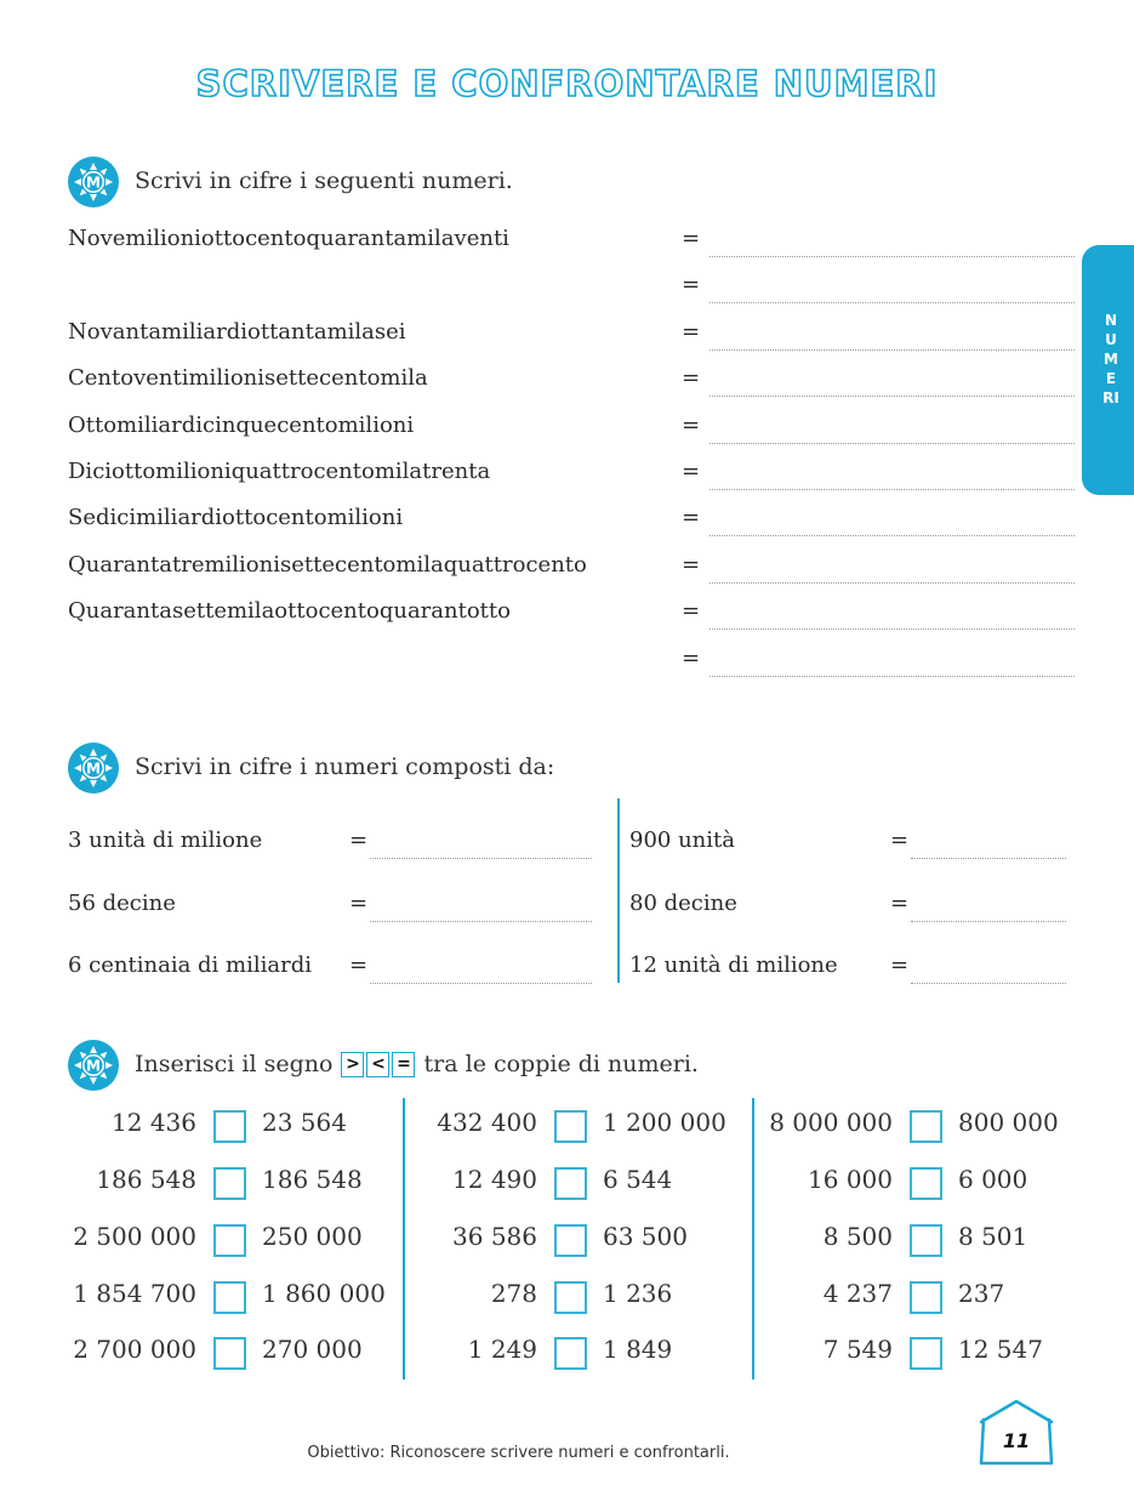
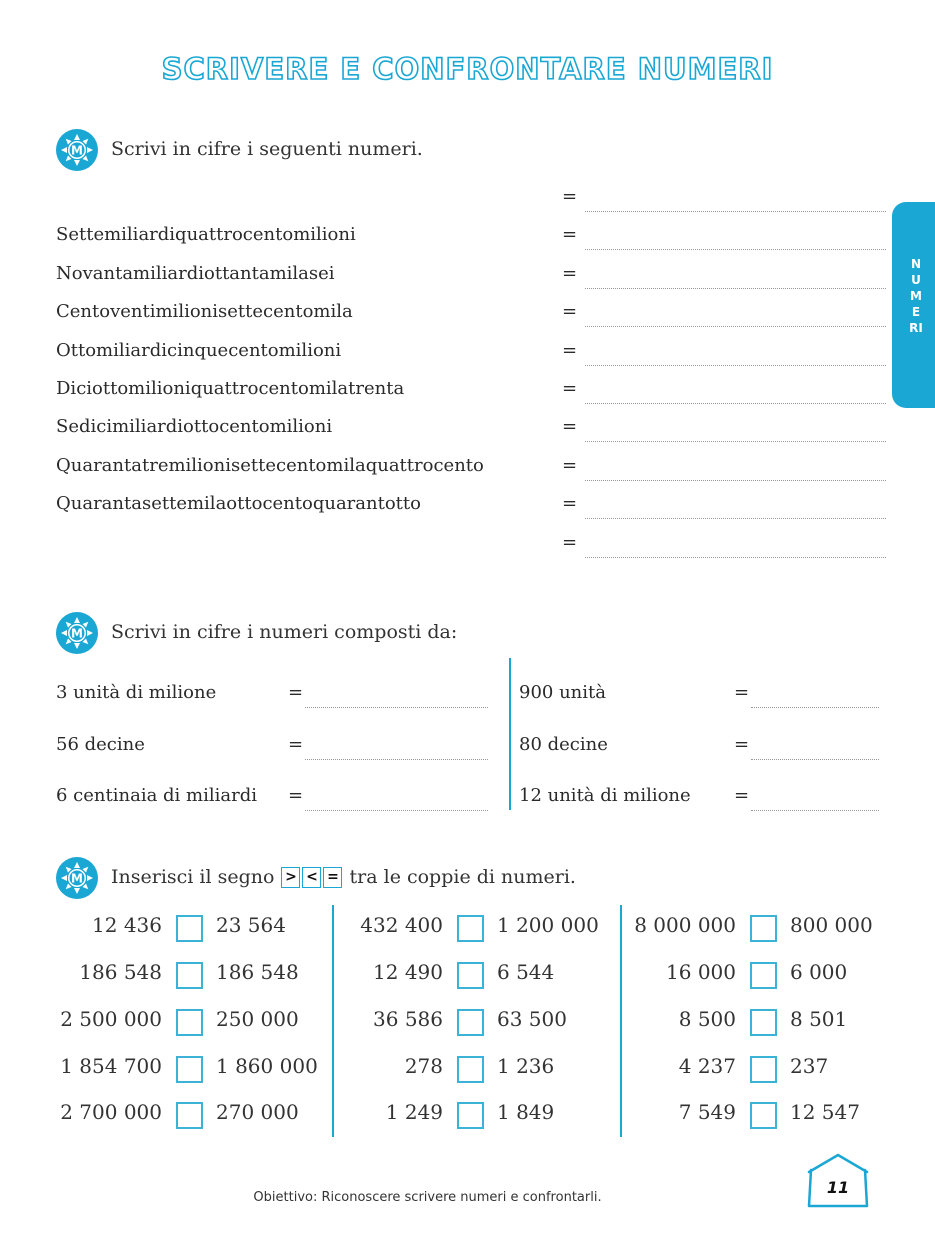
  SCRIVERE E CONFRONTARE NUMERI
  NUMERI
  Scrivi in cifre i seguenti numeri.
- Novemilioniottocentoquarantamilaventi
  =
+ Settemiliardiquattrocentomilioni
  =
  Novantamiliardiottantamilasei
  =
  Centoventimilionisettecentomila
  =
  Ottomiliardicinquecentomilioni
  =
  Diciottomilioniquattrocentomilatrenta
  =
  Sedicimiliardiottocentomilioni
  =
  Quarantatremilionisettecentomilaquattrocento
  =
  Quarantasettemilaottocentoquarantotto
  =
  =
  Scrivi in cifre i numeri composti da:
  3 unità di milione
  =
  56 decine
  =
  6 centinaia di miliardi
  =
  900 unità
  =
  80 decine
  =
  12 unità di milione
  =
  Inserisci il segno > < = tra le coppie di numeri.
  12 436
  23 564
  186 548
  186 548
  2 500 000
  250 000
  1 854 700
  1 860 000
  2 700 000
  270 000
  432 400
  1 200 000
  12 490
  6 544
  36 586
  63 500
  278
  1 236
  1 249
  1 849
  8 000 000
  800 000
  16 000
  6 000
  8 500
  8 501
  4 237
  237
  7 549
  12 547
  Obiettivo: Riconoscere scrivere numeri e confrontarli.
  11
